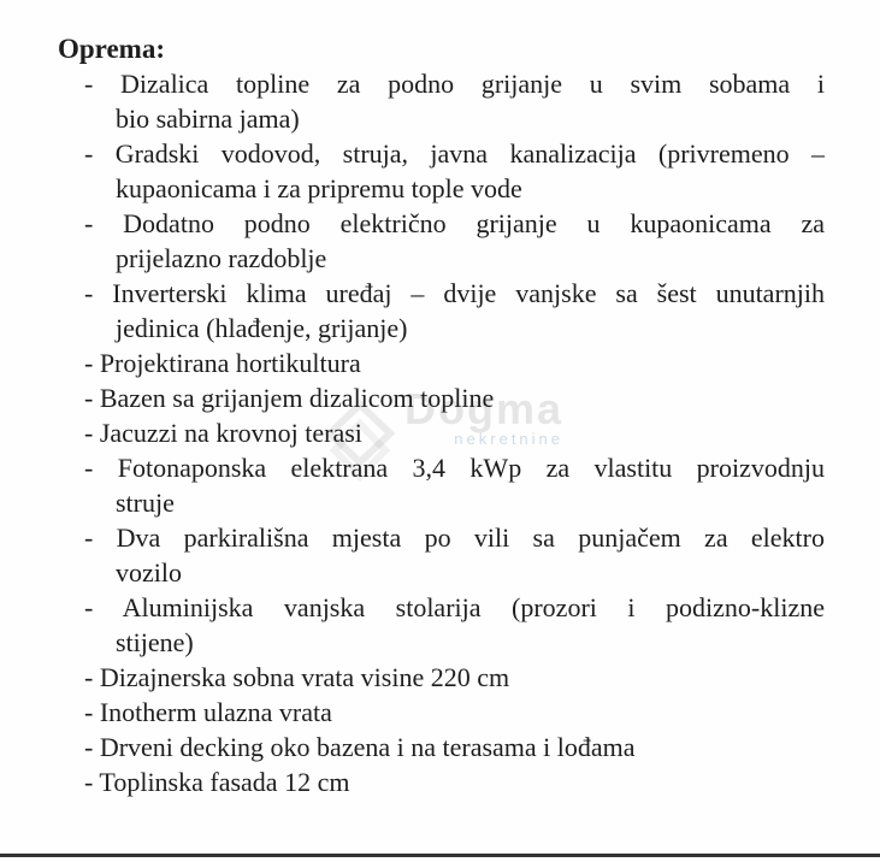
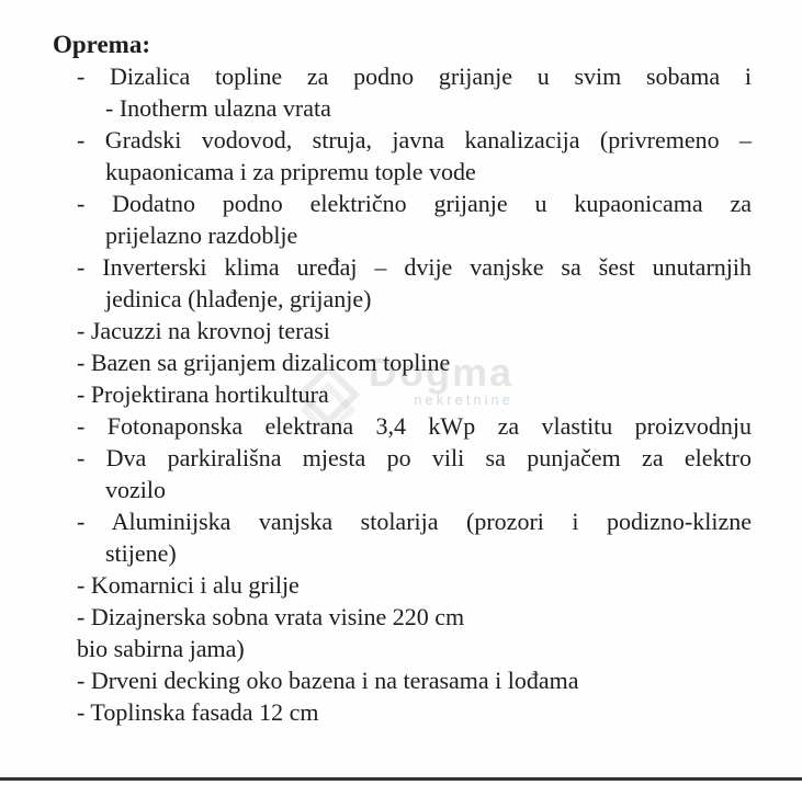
  Dogma
  nekretnine
  Oprema:
  - Dizalica topline za podno grijanje u svim sobama i
- bio sabirna jama)
+ - Inotherm ulazna vrata
  - Gradski vodovod, struja, javna kanalizacija (privremeno –
  kupaonicama i za pripremu tople vode
  - Dodatno podno električno grijanje u kupaonicama za
  prijelazno razdoblje
  - Inverterski klima uređaj – dvije vanjske sa šest unutarnjih
  jedinica (hlađenje, grijanje)
- - Projektirana hortikultura
+ - Jacuzzi na krovnoj terasi
  - Bazen sa grijanjem dizalicom topline
- - Jacuzzi na krovnoj terasi
+ - Projektirana hortikultura
  - Fotonaponska elektrana 3,4 kWp za vlastitu proizvodnju
- struje
  - Dva parkirališna mjesta po vili sa punjačem za elektro
  vozilo
  - Aluminijska vanjska stolarija (prozori i podizno-klizne
  stijene)
+ - Komarnici i alu grilje
  - Dizajnerska sobna vrata visine 220 cm
- - Inotherm ulazna vrata
+ bio sabirna jama)
  - Drveni decking oko bazena i na terasama i lođama
  - Toplinska fasada 12 cm
